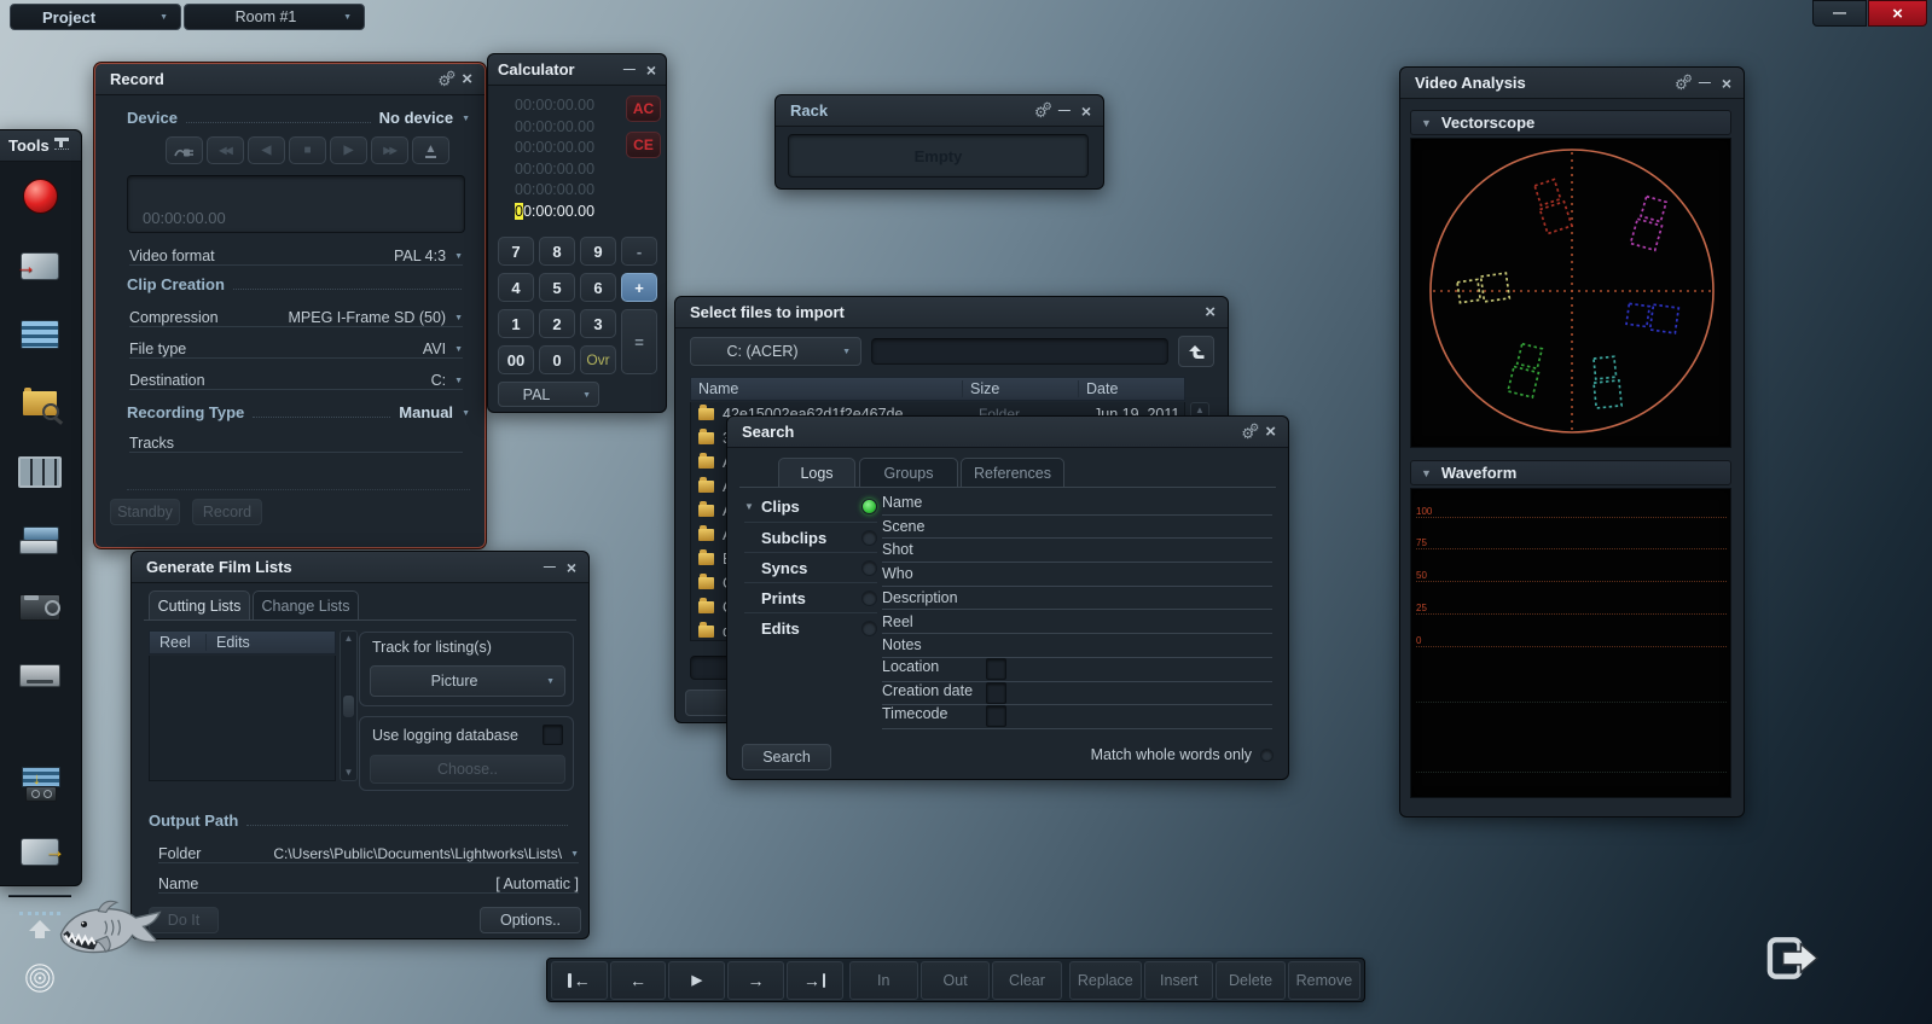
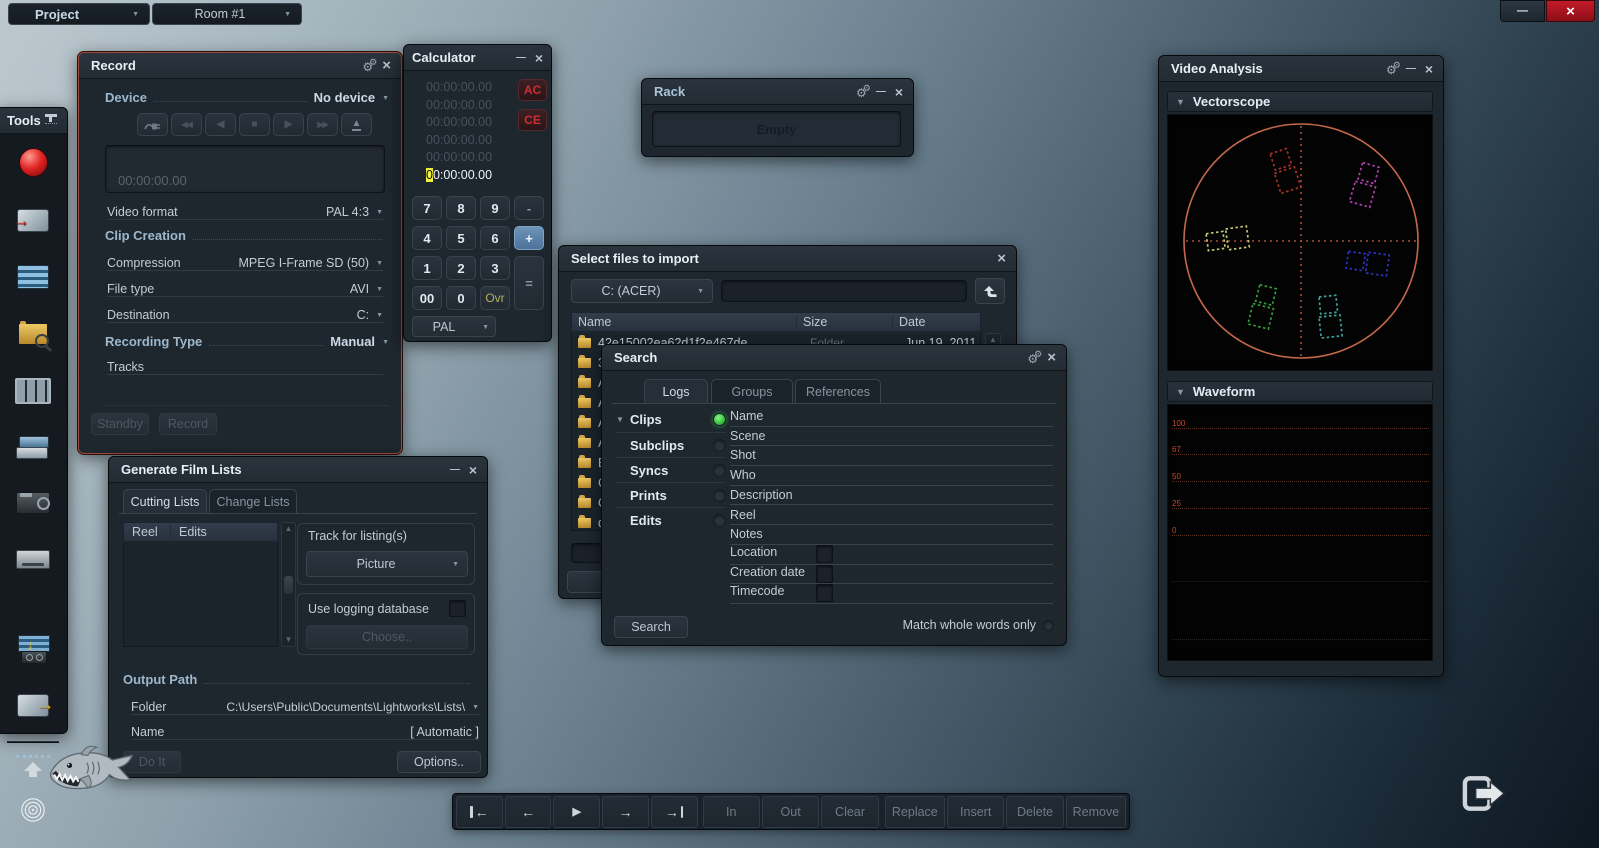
  Project
  Room #1
  —
  ×
  Tools
  →
  ↓
  →
  Record
  ⚙⚙
  ×
  Device
  No device
  ◀◀
  ◀
  ■
  ▶
  ▶▶
  ▲
  00:00:00.00
  Video format
  PAL 4:3
  Clip Creation
  Compression
  MPEG I-Frame SD (50)
  File type
  AVI
  Destination
  C:
  Recording Type
  Manual
  Tracks
  Standby
  Record
  Calculator
  —
  ×
  00:00:00.00
  00:00:00.00
  00:00:00.00
  00:00:00.00
  00:00:00.00
  00:00:00.00
  AC
  CE
  7
  8
  9
  -
  4
  5
  6
  +
  1
  2
  3
  =
  00
  0
  Ovr
  PAL
  Rack
  ⚙⚙
  —
  ×
  Select files to import
  ×
  C: (ACER)
  Name
  Size
  Date
  42e15002ea62d1f2e467de
  Folder
  Jun 19, 2011
  ▲
  Search
  ⚙⚙
  ×
  Logs
  Groups
  References
  ▼
  Clips
  Subclips
  Syncs
  Prints
  Edits
  Name
  Scene
  Shot
  Who
  Description
  Reel
  Notes
  Location
  Creation date
  Timecode
  Search
  Match whole words only
  Generate Film Lists
  —
  ×
  Cutting Lists
  Change Lists
  Reel
  Edits
  ▲
  ▼
  Track for listing(s)
  Picture
  Use logging database
  Choose..
  Output Path
  Folder
  C:\Users\Public\Documents\Lightworks\Lists\
  Name
  [ Automatic ]
  Do It
  Options..
  Video Analysis
  ⚙⚙
  —
  ×
  ▼
  Vectorscope
  ▼
  Waveform
  100
- 75
+ 67
  50
  25
  0
  ←
  ←
  ▶
  →
  →
  In
  Out
  Clear
  Replace
  Insert
  Delete
  Remove
